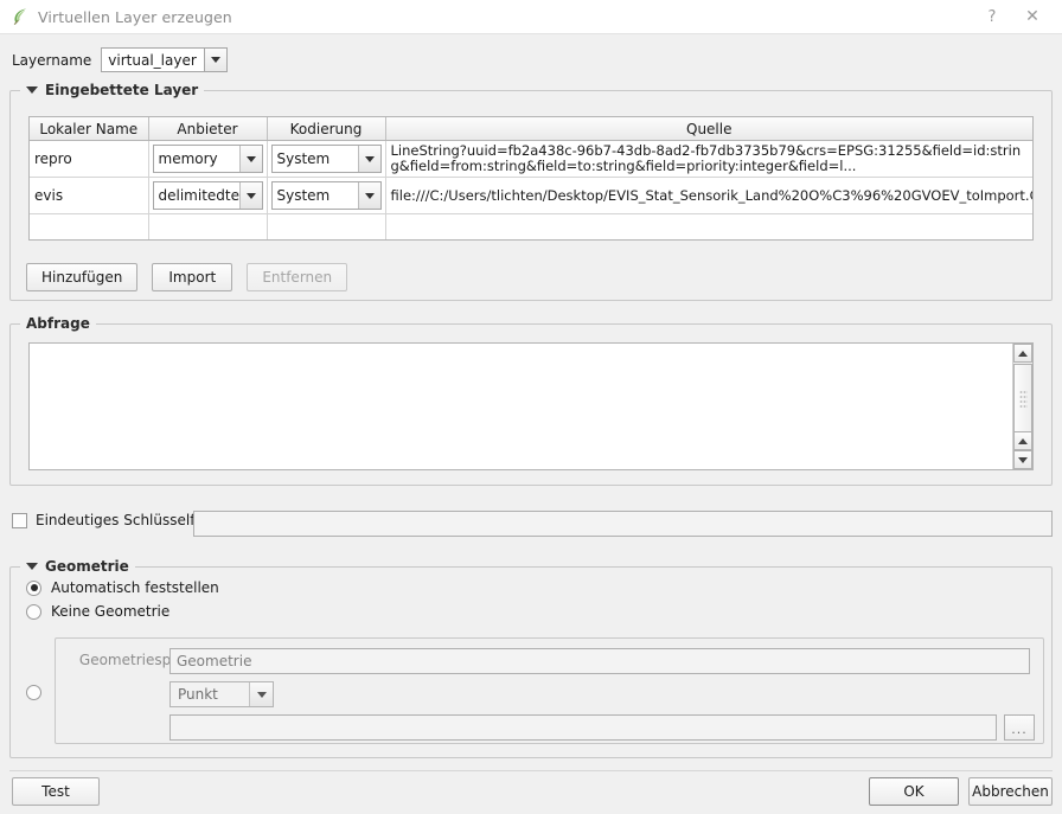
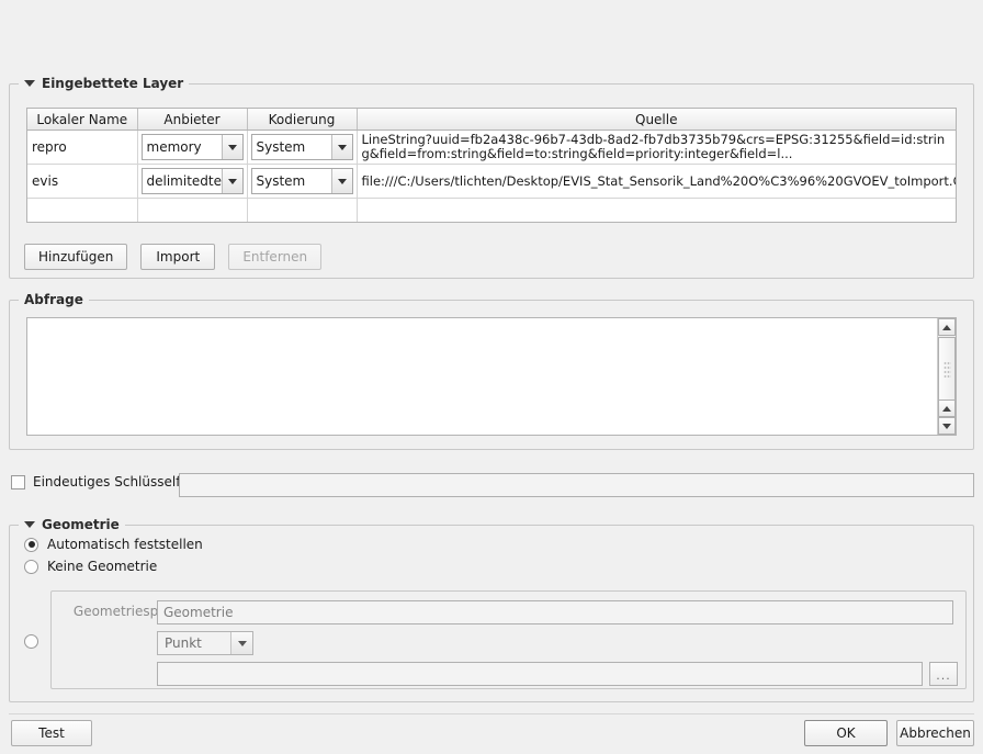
- Virtuellen Layer erzeugen
- ?
- ✕
- Layername
- virtual_layer
  Eingebettete Layer
  Lokaler Name	Anbieter	Kodierung	Quelle
  repro	memory	System	LineString?uuid=fb2a438c-96b7-43db-8ad2-fb7db3735b79&crs=EPSG:31255&field=id:string&field=from:string&field=to:string&field=priority:integer&field=l...
  evis	delimitedte	System	file:///C:/Users/tlichten/Desktop/EVIS_Stat_Sensorik_Land%20O%C3%96%20GVOEV_toImport.
  Hinzufügen
  Import
  Entfernen
  Abfrage
  Eindeutiges Schlüssel
  Geometrie
  Automatisch feststellen
  Keine Geometrie
  Geometriesp
  Geometrie
  Punkt
  ...
  Test
  OK
  Abbrechen
